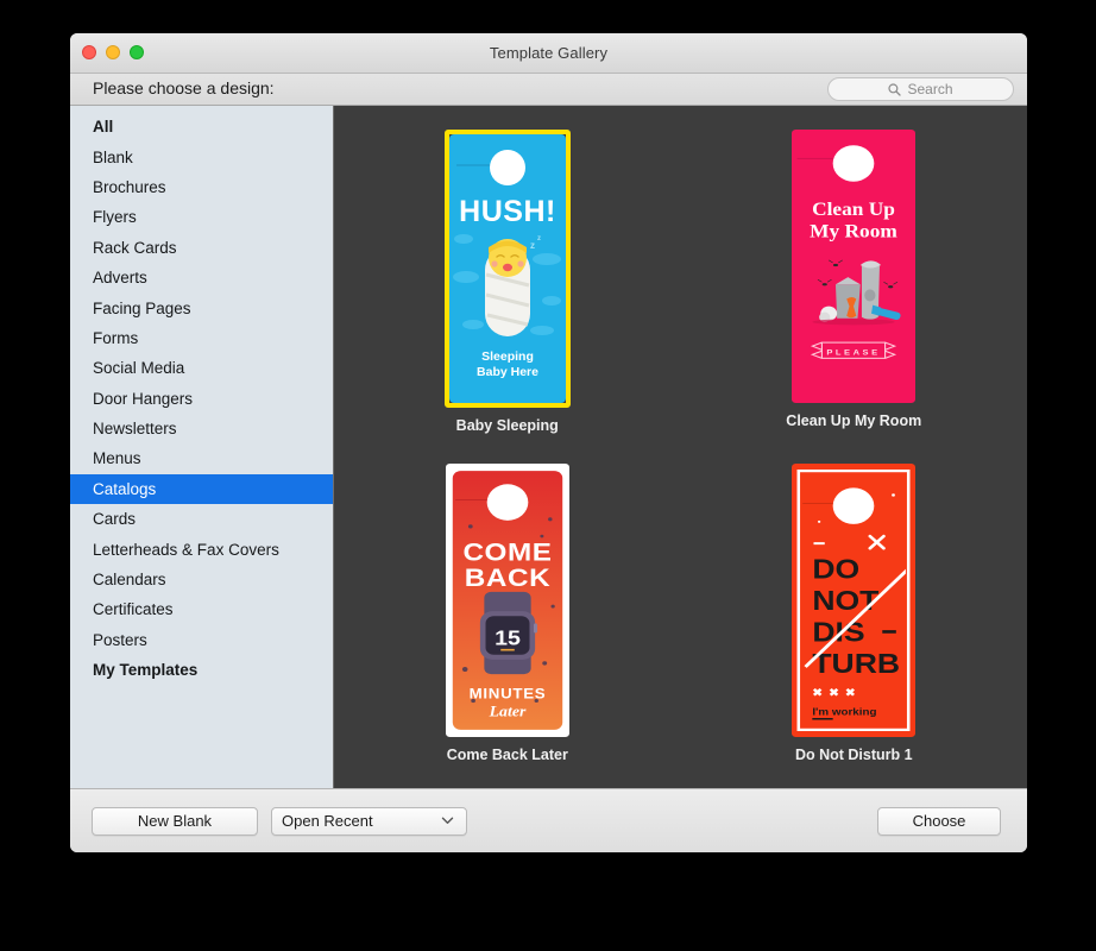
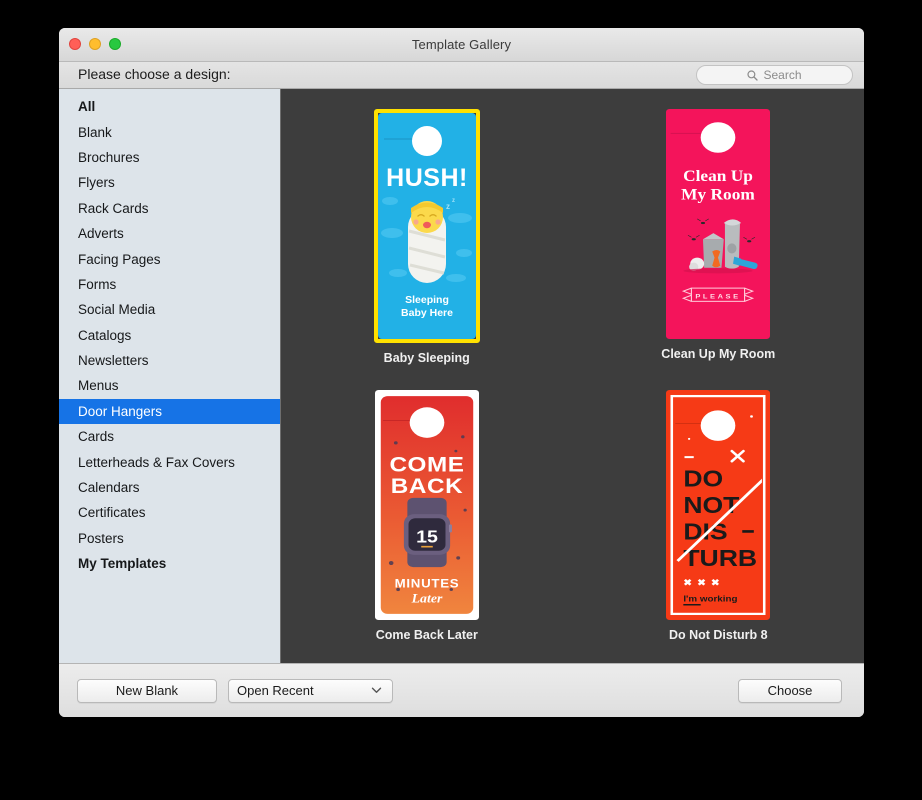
  Template Gallery
  Please choose a design:
  Search
  All
  Blank
  Brochures
  Flyers
  Rack Cards
  Adverts
  Facing Pages
  Forms
  Social Media
- Door Hangers
+ Catalogs
  Newsletters
  Menus
- Catalogs
+ Door Hangers
  Cards
  Letterheads & Fax Covers
  Calendars
  Certificates
  Posters
  My Templates
  HUSH!
  z
  Sleeping
  Baby Here
  Baby Sleeping
  Clean Up
  My Room
  Clean Up My Room
  COME
  BACK
  15
  MINUTES
  Later
  Come Back Later
  DO
  NOT
  TURB
  ✖
  ✖
  ✖
  I'm working
- Do Not Disturb 1
+ Do Not Disturb 8
  New Blank
  Open Recent
  Choose
